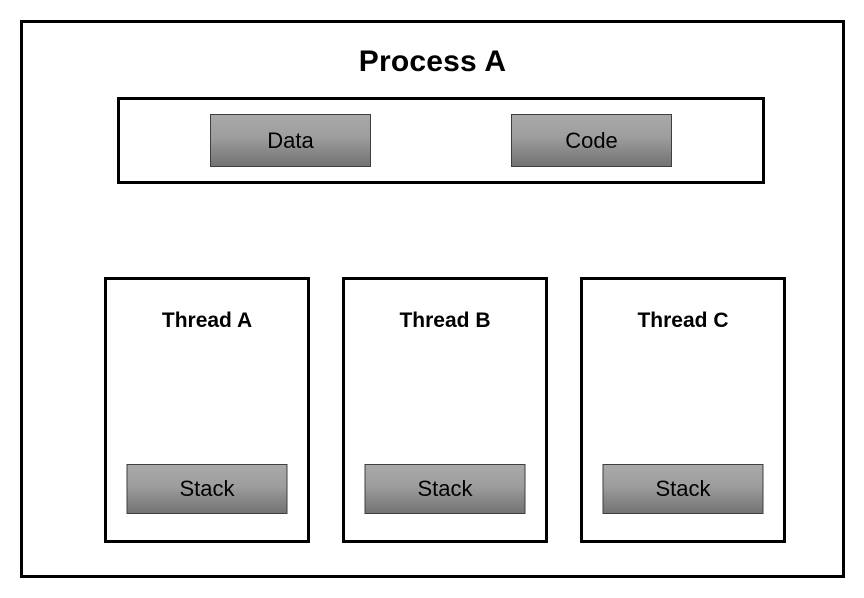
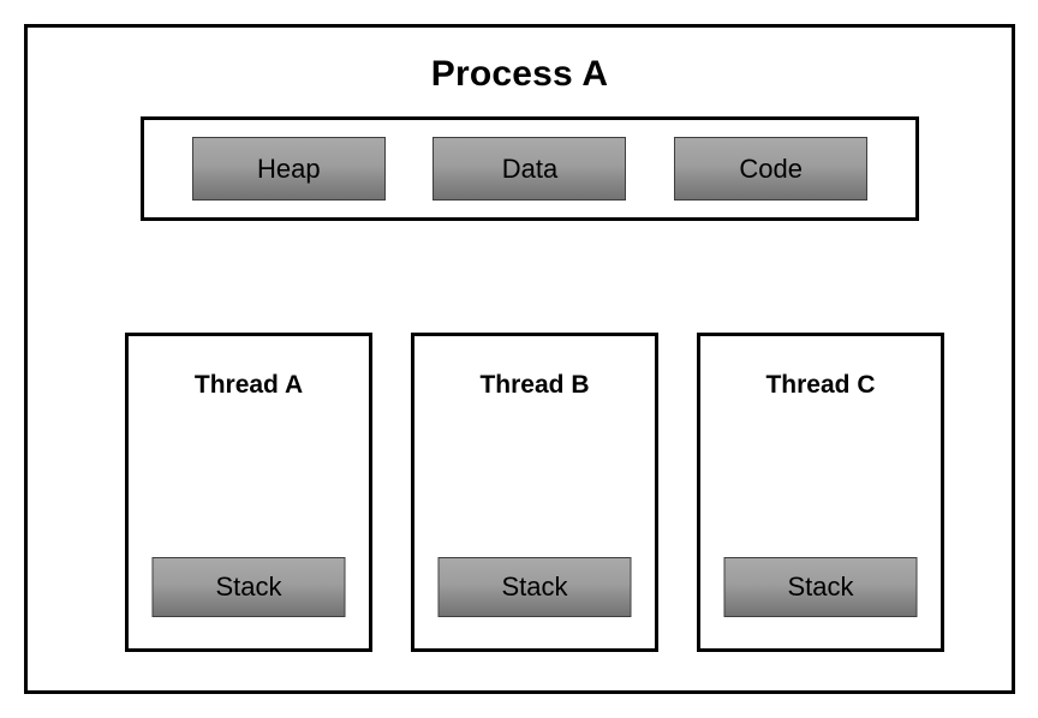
  Process A
+ Heap
  Data
  Code
  Thread A
  Stack
  Thread B
  Stack
  Thread C
  Stack
